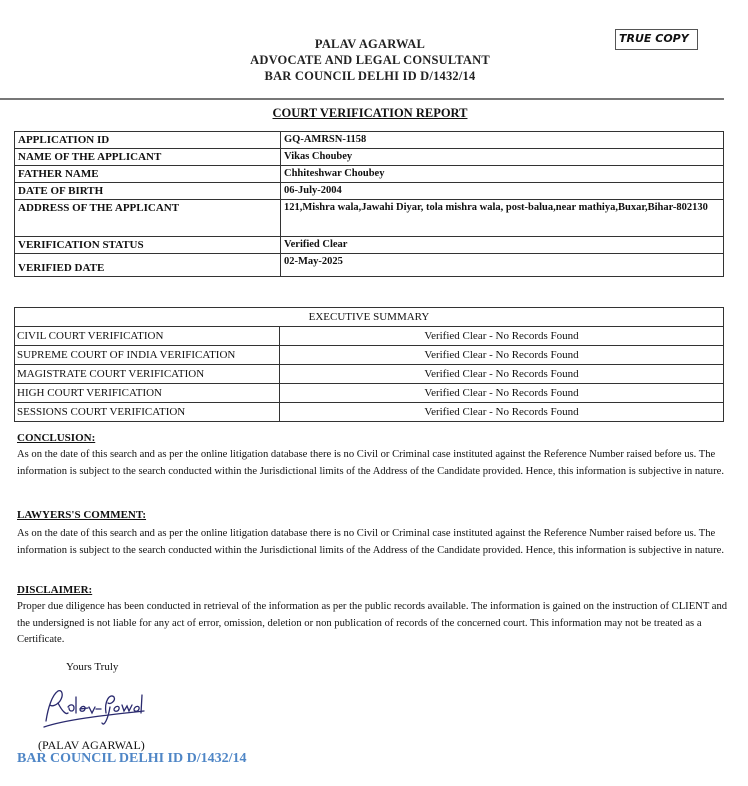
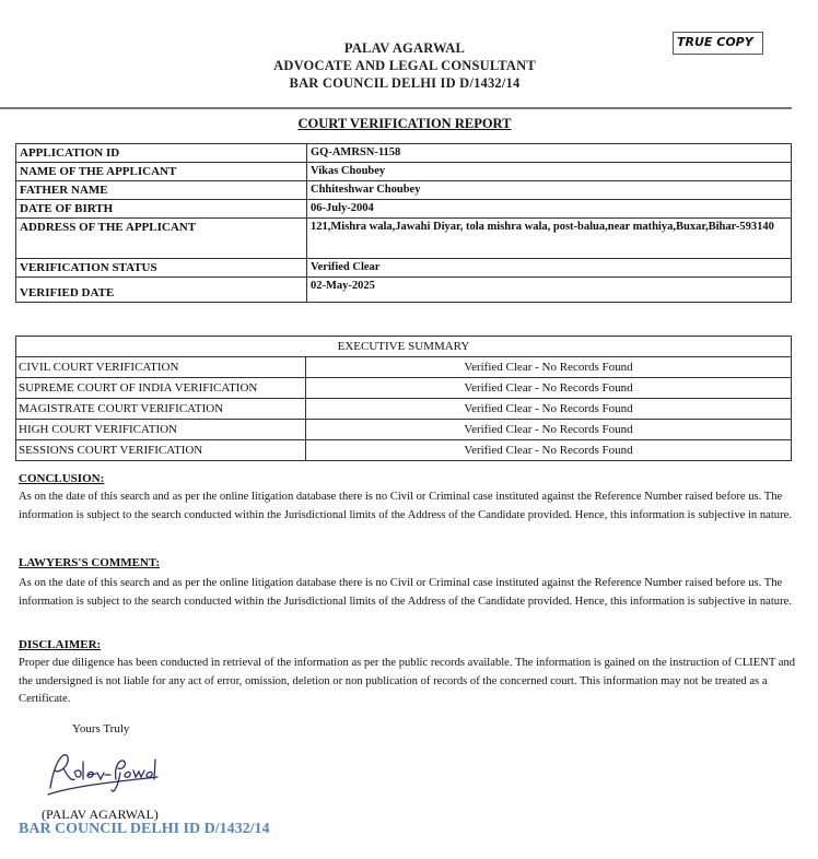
  PALAV AGARWAL
  ADVOCATE AND LEGAL CONSULTANT
  BAR COUNCIL DELHI ID D/1432/14
  TRUE COPY
  COURT VERIFICATION REPORT
  APPLICATION ID	GQ-AMRSN-1158
  NAME OF THE APPLICANT	Vikas Choubey
  FATHER NAME	Chhiteshwar Choubey
  DATE OF BIRTH	06-July-2004
- ADDRESS OF THE APPLICANT	121,Mishra wala,Jawahi Diyar, tola mishra wala, post-balua,near mathiya,Buxar,Bihar-802130
+ ADDRESS OF THE APPLICANT	121,Mishra wala,Jawahi Diyar, tola mishra wala, post-balua,near mathiya,Buxar,Bihar-593140
  VERIFICATION STATUS	Verified Clear
  VERIFIED DATE	02-May-2025
  EXECUTIVE SUMMARY
  CIVIL COURT VERIFICATION	Verified Clear - No Records Found
  SUPREME COURT OF INDIA VERIFICATION	Verified Clear - No Records Found
  MAGISTRATE COURT VERIFICATION	Verified Clear - No Records Found
  HIGH COURT VERIFICATION	Verified Clear - No Records Found
  SESSIONS COURT VERIFICATION	Verified Clear - No Records Found
  CONCLUSION:
  As on the date of this search and as per the online litigation database there is no Civil or Criminal case instituted against the Reference Number raised before us. The information is subject to the search conducted within the Jurisdictional limits of the Address of the Candidate provided. Hence, this information is subjective in nature.
  LAWYERS'S COMMENT:
  As on the date of this search and as per the online litigation database there is no Civil or Criminal case instituted against the Reference Number raised before us. The information is subject to the search conducted within the Jurisdictional limits of the Address of the Candidate provided. Hence, this information is subjective in nature.
  DISCLAIMER:
  Proper due diligence has been conducted in retrieval of the information as per the public records available. The information is gained on the instruction of CLIENT and the undersigned is not liable for any act of error, omission, deletion or non publication of records of the concerned court. This information may not be treated as a Certificate.
  Yours Truly
  (PALAV AGARWAL)
  BAR COUNCIL DELHI ID D/1432/14
